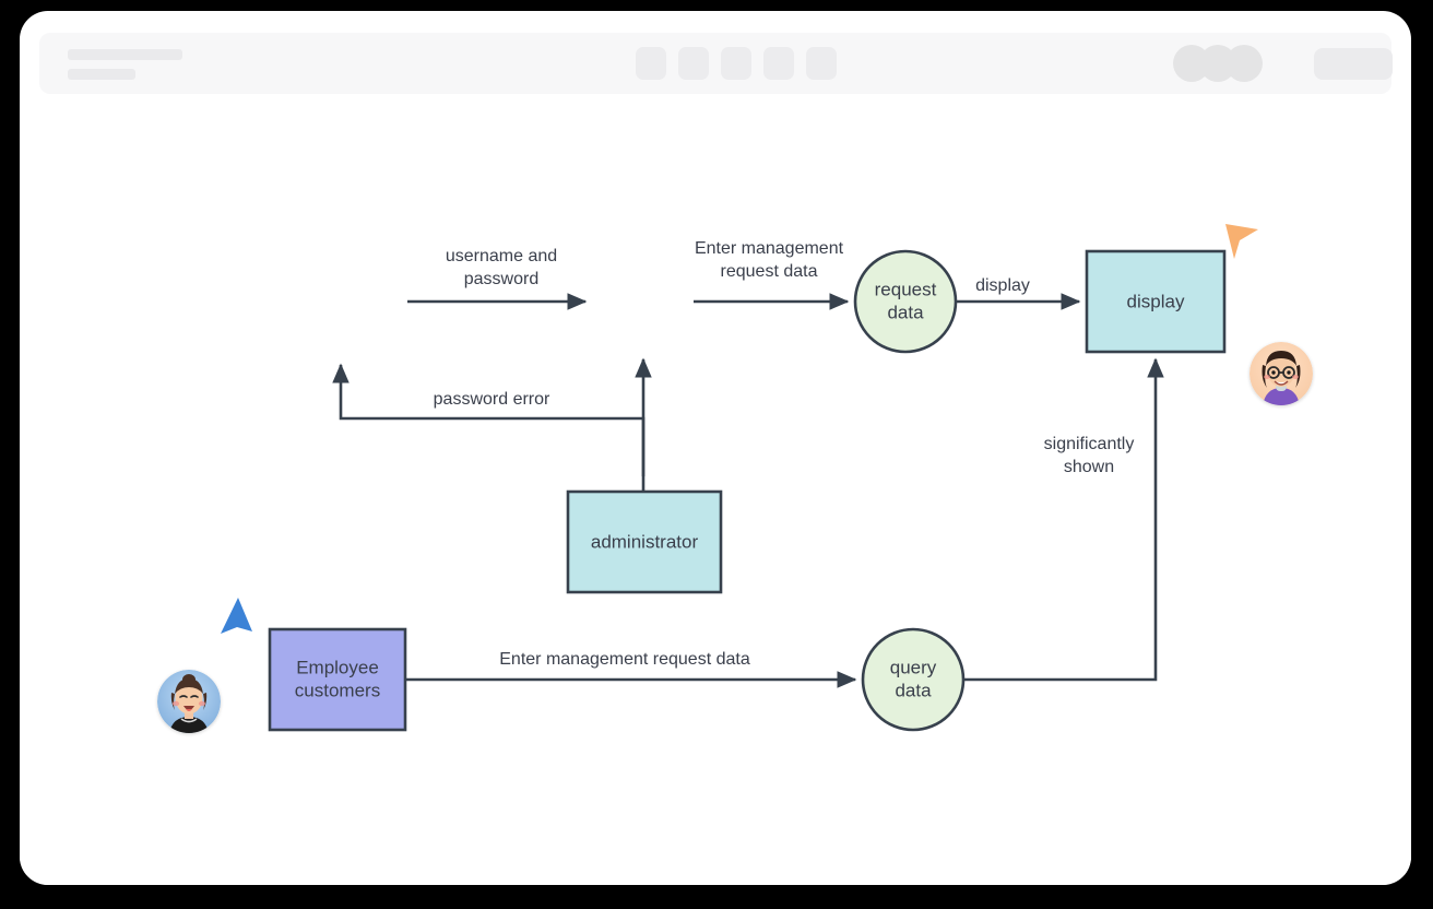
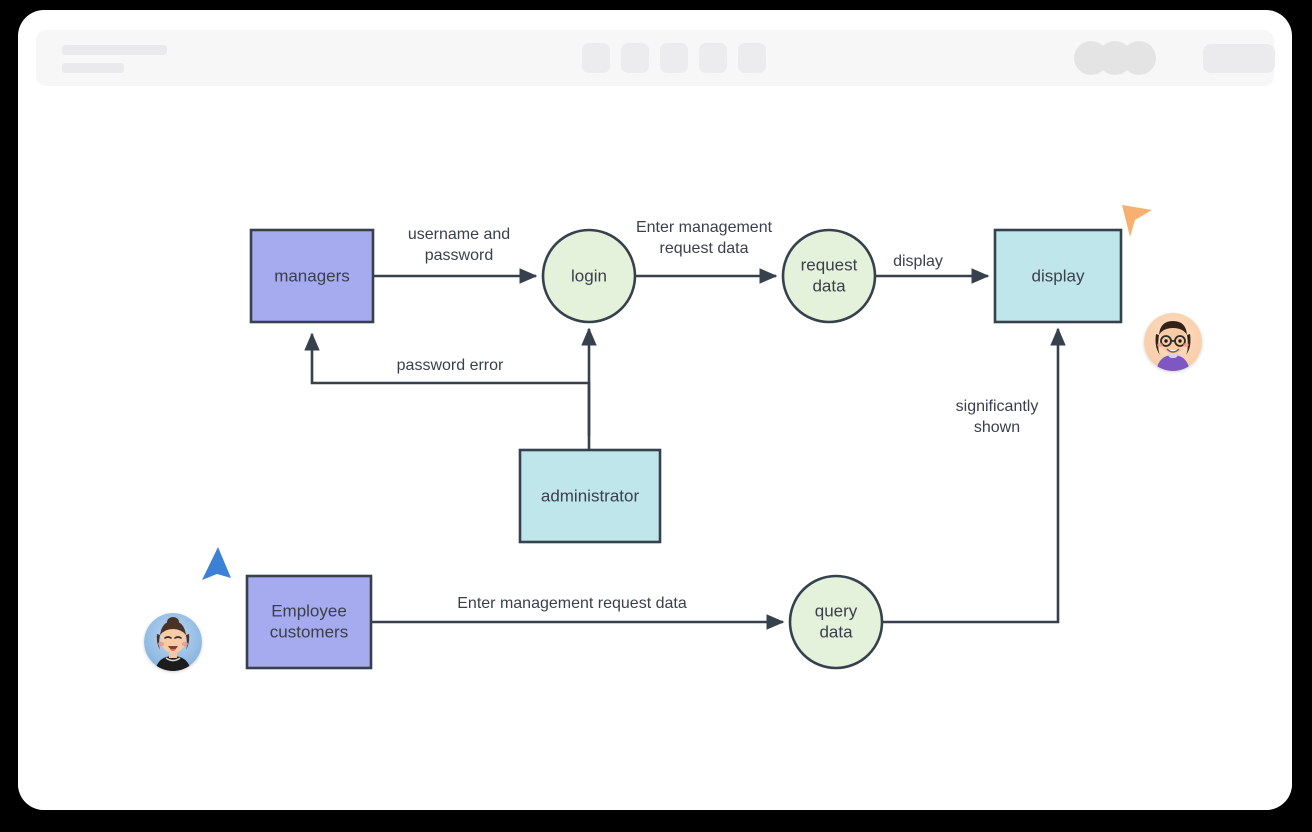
+ managers
+ login
  request
  data
  display
  administrator
  Employee
  customers
  query
  data
  username and
  password
  Enter management
  request data
  display
  password error
  Enter management request data
  significantly
  shown
